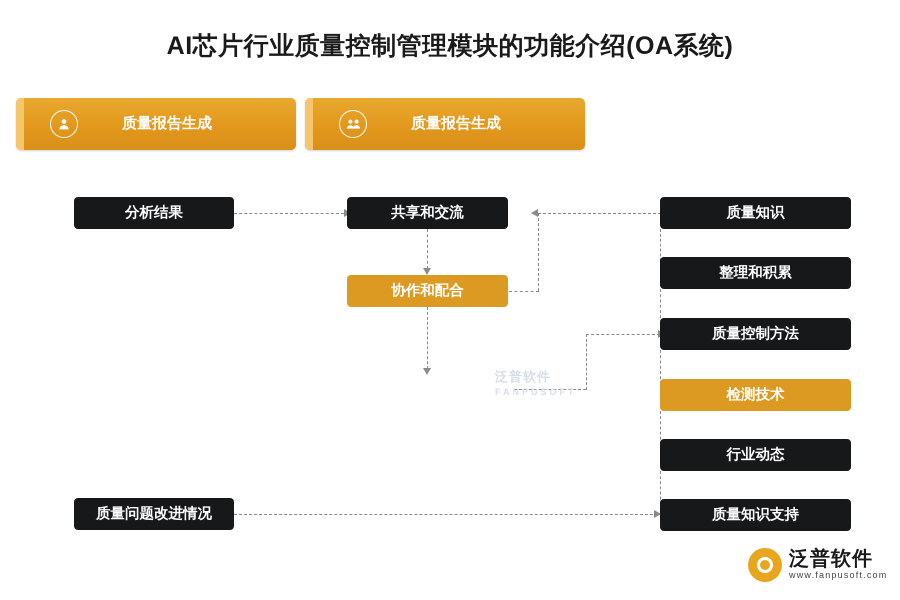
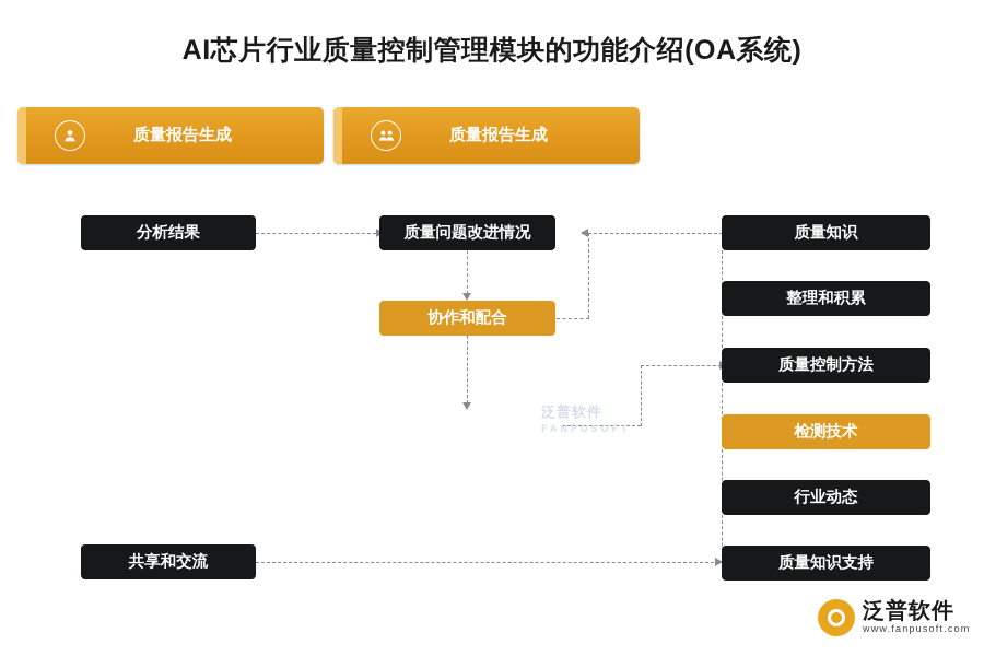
  AI芯片行业质量控制管理模块的功能介绍(OA系统)
  质量报告生成
  质量报告生成
  分析结果
- 共享和交流
+ 质量问题改进情况
  质量知识
  协作和配合
  整理和积累
  质量控制方法
  检测技术
  行业动态
- 质量问题改进情况
+ 共享和交流
  质量知识支持
  泛普软件
  FANPUSOFT
  泛普软件
  www.fanpusoft.com
